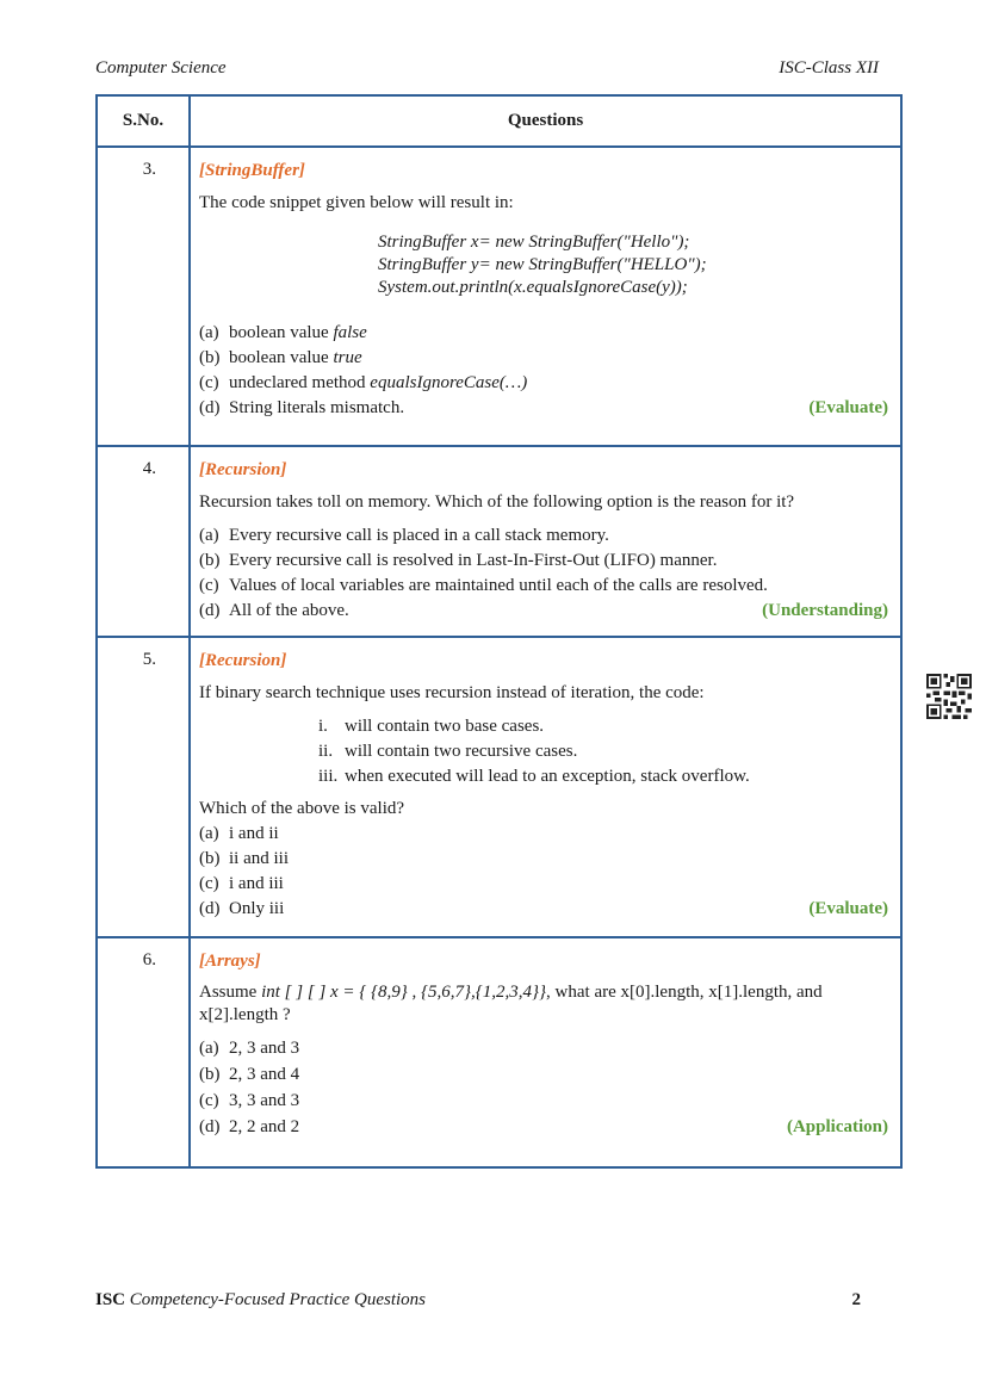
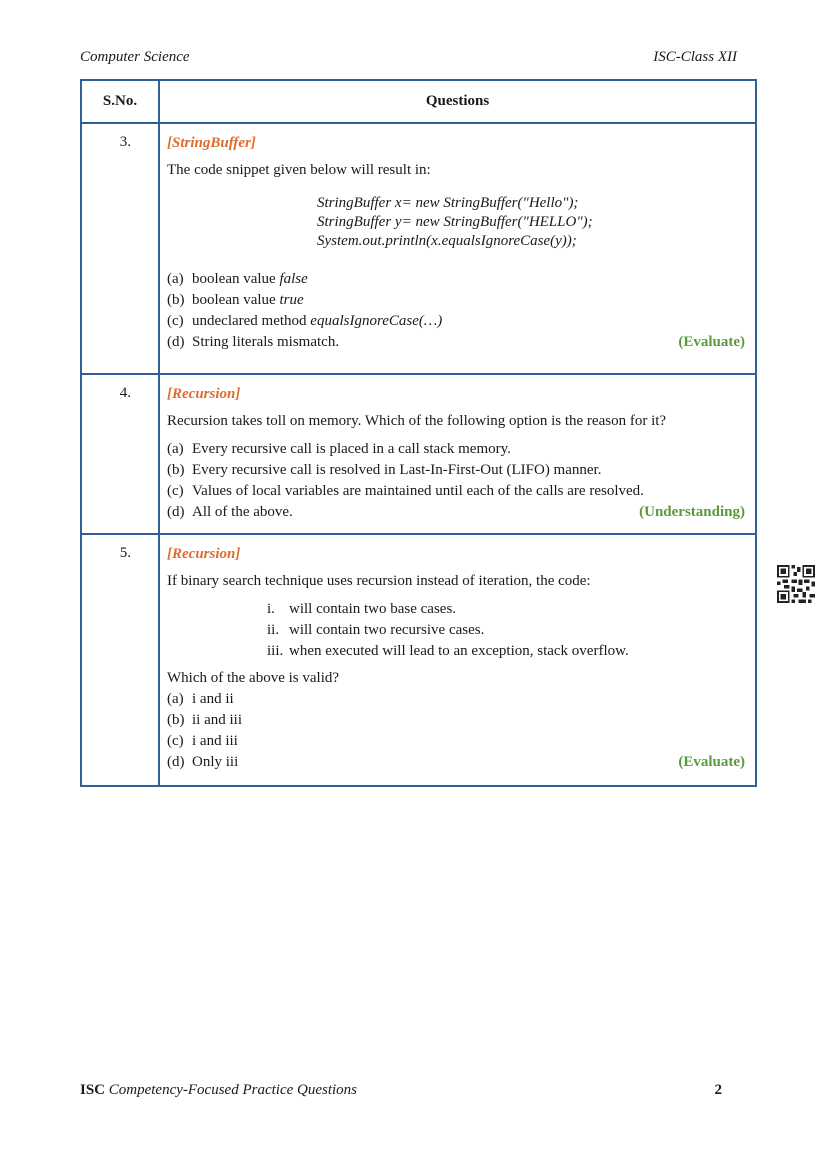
  Computer Science
  ISC-Class XII
  S.No.	Questions
  3.	[StringBuffer] The code snippet given below will result in: StringBuffer x= new StringBuffer("Hello"); StringBuffer y= new StringBuffer("HELLO"); System.out.println(x.equalsIgnoreCase(y)); (a) boolean value false (b) boolean value true (c) undeclared method equalsIgnoreCase(…) (d) String literals mismatch. (Evaluate)
  4.	[Recursion] Recursion takes toll on memory. Which of the following option is the reason for it? (a) Every recursive call is placed in a call stack memory. (b) Every recursive call is resolved in Last-In-First-Out (LIFO) manner. (c) Values of local variables are maintained until each of the calls are resolved. (d) All of the above. (Understanding)
  5.	[Recursion] If binary search technique uses recursion instead of iteration, the code: i. will contain two base cases. ii. will contain two recursive cases. iii. when executed will lead to an exception, stack overflow. Which of the above is valid? (a) i and ii (b) ii and iii (c) i and iii (d) Only iii (Evaluate)
- 6.	[Arrays] Assume int [ ] [ ] x = { {8,9} , {5,6,7},{1,2,3,4}}, what are x[0].length, x[1].length, and x[2].length ? (a) 2, 3 and 3 (b) 2, 3 and 4 (c) 3, 3 and 3 (d) 2, 2 and 2 (Application)
  ISC Competency-Focused Practice Questions
  2
